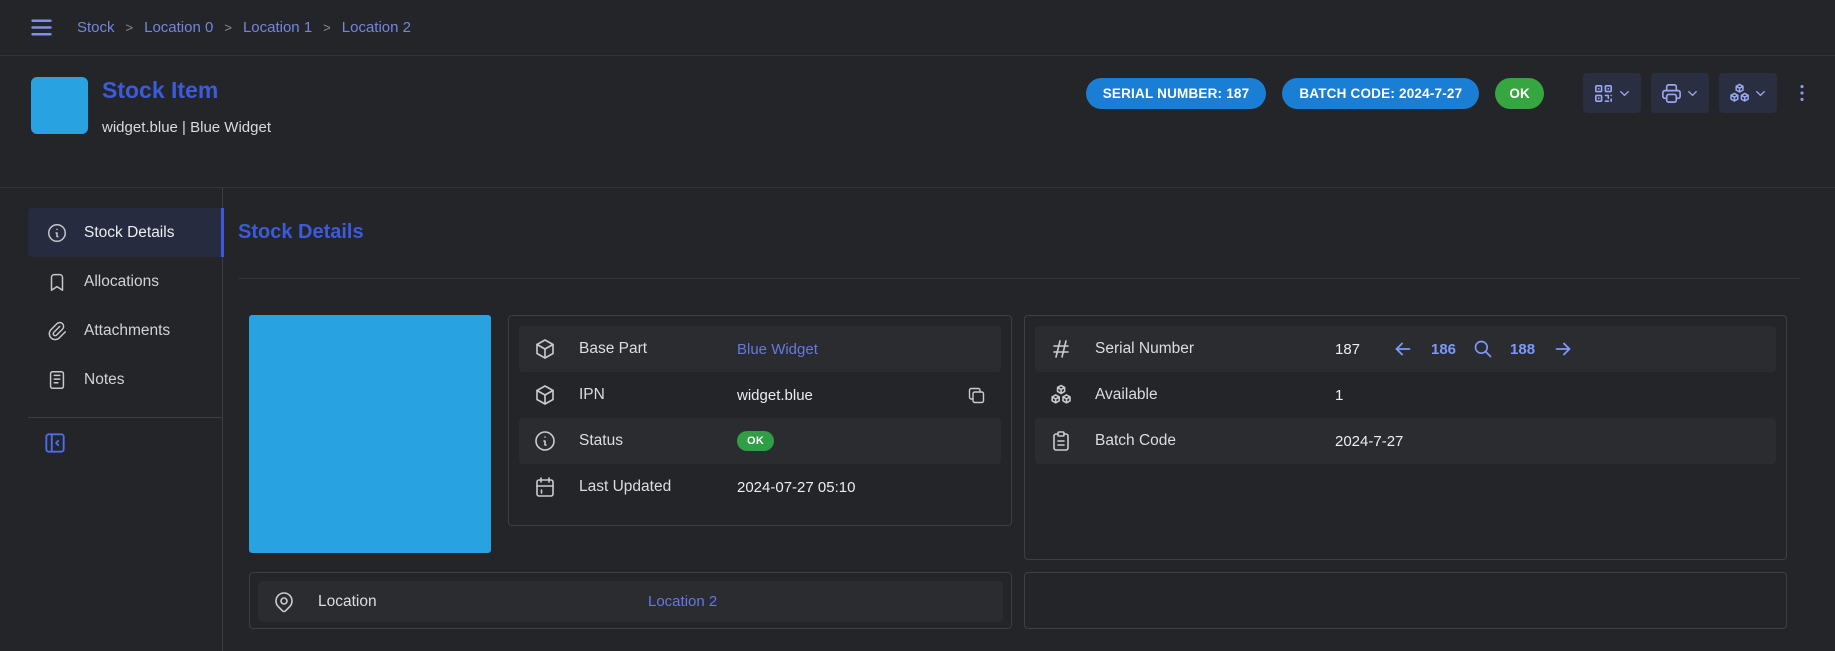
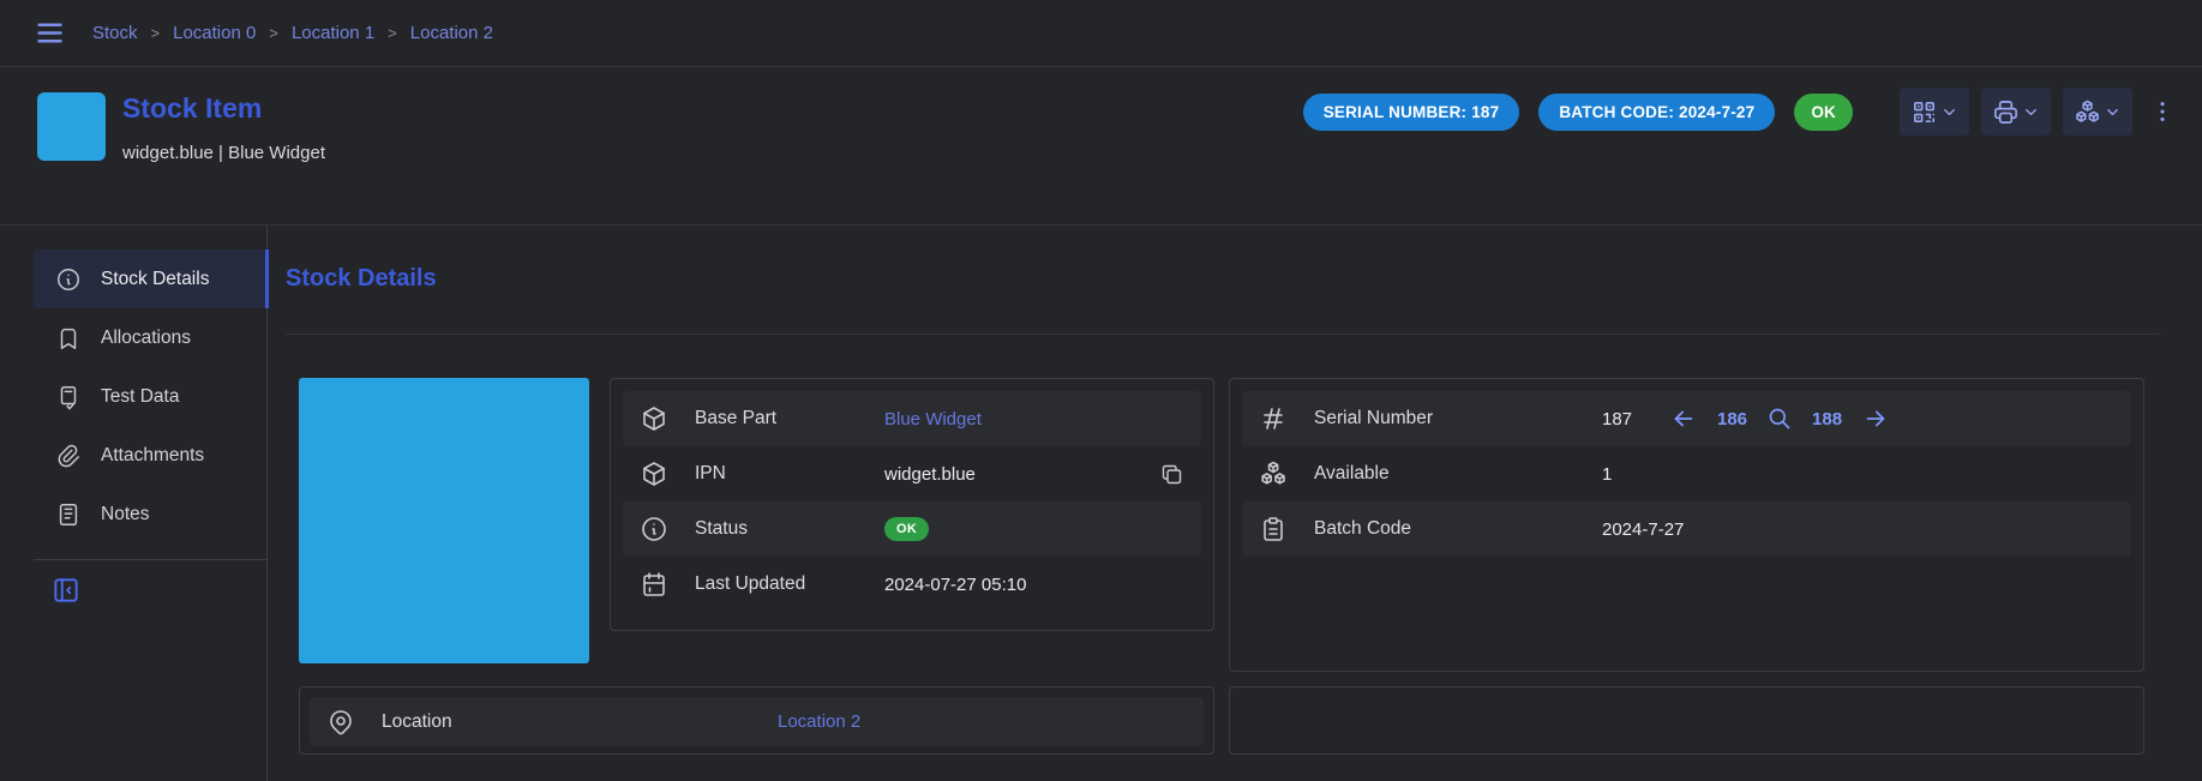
  Stock
  >
  Location 0
  >
  Location 1
  >
  Location 2
  Stock Item
  widget.blue | Blue Widget
  SERIAL NUMBER: 187
  BATCH CODE: 2024-7-27
  OK
  Stock Details
  Allocations
+ Test Data
  Attachments
  Notes
  Stock Details
  Base Part
  Blue Widget
  IPN
  widget.blue
  Status
  OK
  Last Updated
  2024-07-27 05:10
  Location
  Location 2
  Serial Number
  187
  186
  188
  Available
  1
  Batch Code
  2024-7-27
